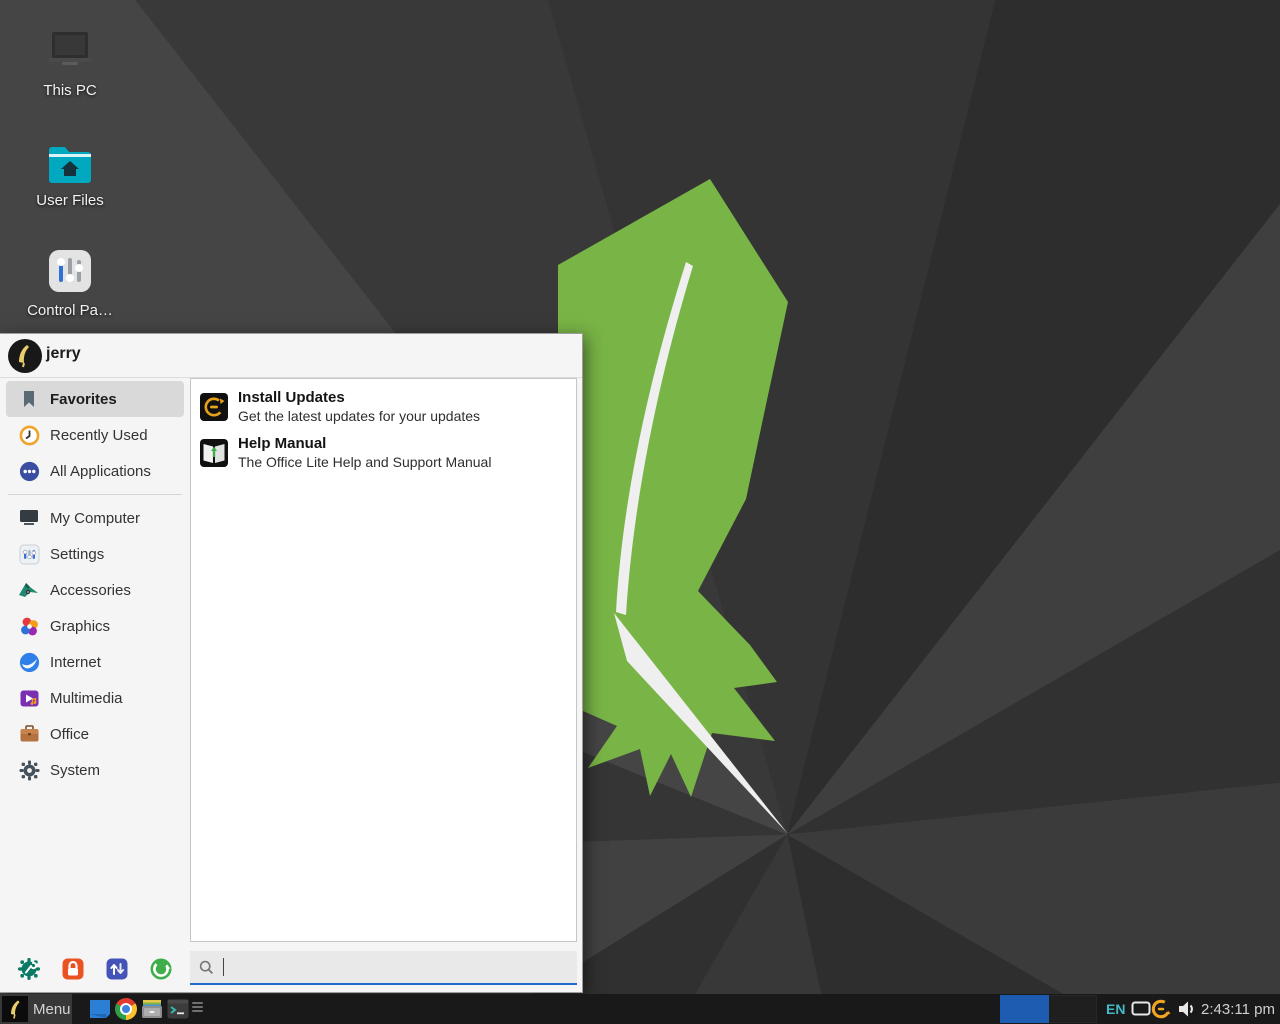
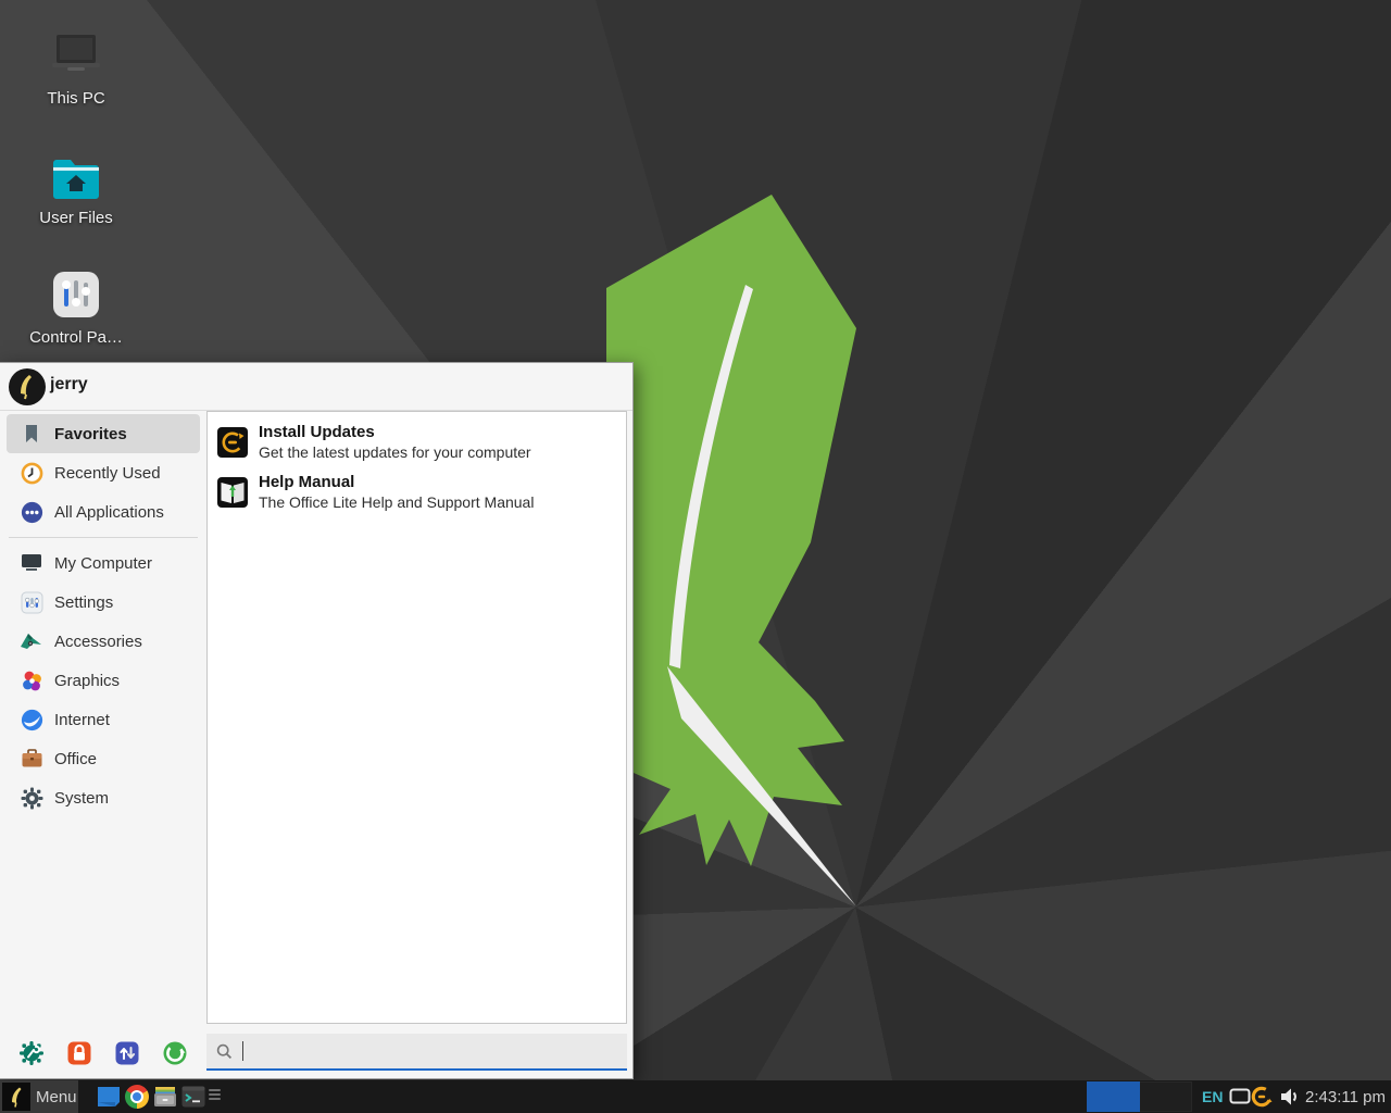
  This PC
  User Files
  Control Pa…
  jerry
  Favorites
  Recently Used
  All Applications
  My Computer
  Settings
  Accessories
  Graphics
  Internet
- Multimedia
  Office
  System
  Install Updates
- Get the latest updates for your updates
+ Get the latest updates for your computer
  Help Manual
  The Office Lite Help and Support Manual
  Menu
  EN
  2:43:11 pm
